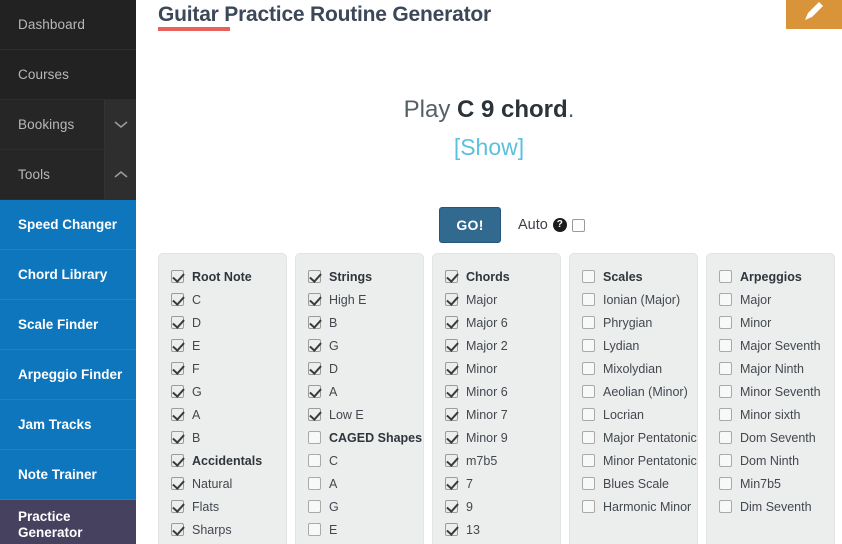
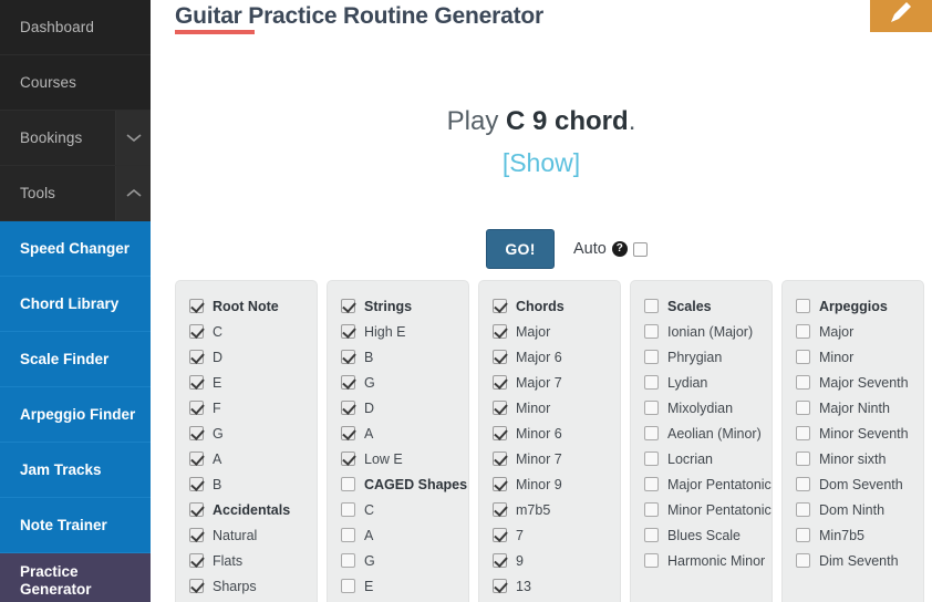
  Dashboard
  Courses
  Bookings
  Tools
  Speed Changer
  Chord Library
  Scale Finder
  Arpeggio Finder
  Jam Tracks
  Note Trainer
  Practice Generator
  Guitar Practice Routine Generator
  Play C 9 chord.
  [Show]
  GO!
  Auto
  ?
  Root Note
  C
  D
  E
  F
  G
  A
  B
  Accidentals
  Natural
  Flats
  Sharps
  Strings
  High E
  B
  G
  D
  A
  Low E
  CAGED Shapes
  C
  A
  G
  E
  Chords
  Major
  Major 6
- Major 2
+ Major 7
  Minor
  Minor 6
  Minor 7
  Minor 9
  m7b5
  7
  9
  13
  Scales
  Ionian (Major)
  Phrygian
  Lydian
  Mixolydian
  Aeolian (Minor)
  Locrian
  Major Pentatonic
  Minor Pentatonic
  Blues Scale
  Harmonic Minor
  Arpeggios
  Major
  Minor
  Major Seventh
  Major Ninth
  Minor Seventh
  Minor sixth
  Dom Seventh
  Dom Ninth
  Min7b5
  Dim Seventh
